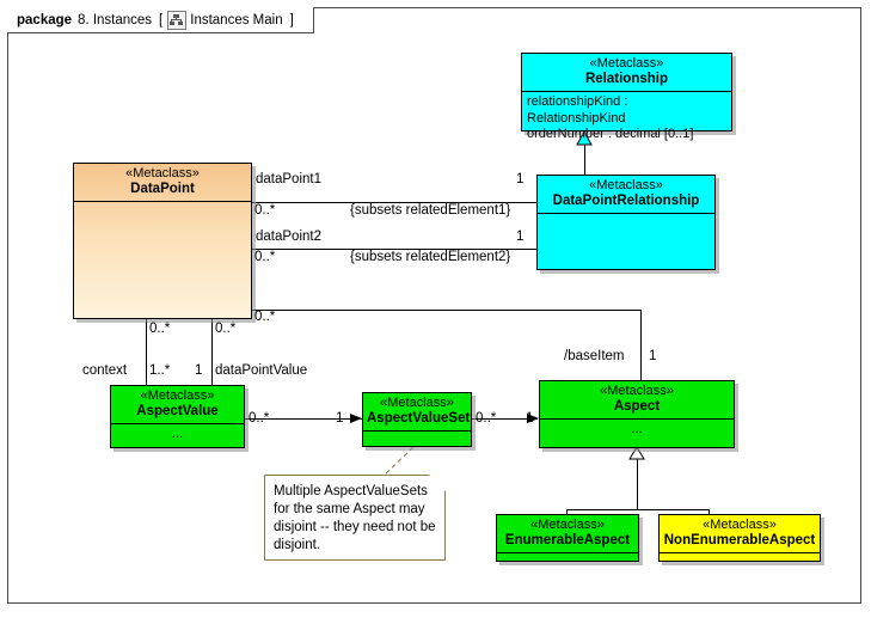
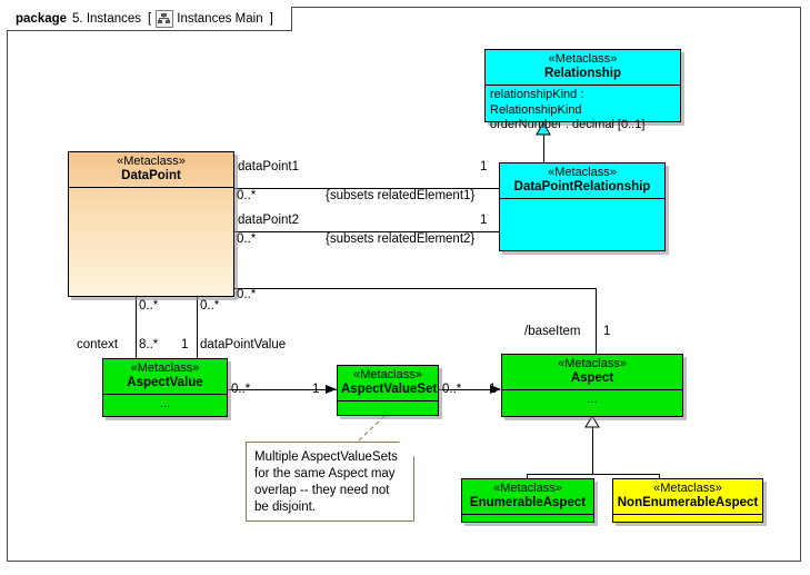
  package
- 8. Instances
+ 5. Instances
  [
  Instances Main
  ]
  «Metaclass»
  Relationship
  relationshipKind : RelationshipKind
  orderNumber : decimal [0..1]
  «Metaclass»
  DataPoint
  «Metaclass»
  DataPointRelationship
  «Metaclass»
  AspectValue
  ...
  «Metaclass»
  AspectValueSet
  «Metaclass»
  Aspect
  ...
  «Metaclass»
  EnumerableAspect
  «Metaclass»
  NonEnumerableAspect
  dataPoint1
  1
  0..*
  {subsets relatedElement1}
  dataPoint2
  1
  0..*
  {subsets relatedElement2}
  0..*
  /baseItem
  1
  0..*
  context
- 1..*
+ 8..*
  0..*
  1
  dataPointValue
  0..*
  1
  0..*
  1
- Multiple AspectValueSets for the same Aspect may disjoint -- they need not be disjoint.
+ Multiple AspectValueSets for the same Aspect may overlap -- they need not be disjoint.
